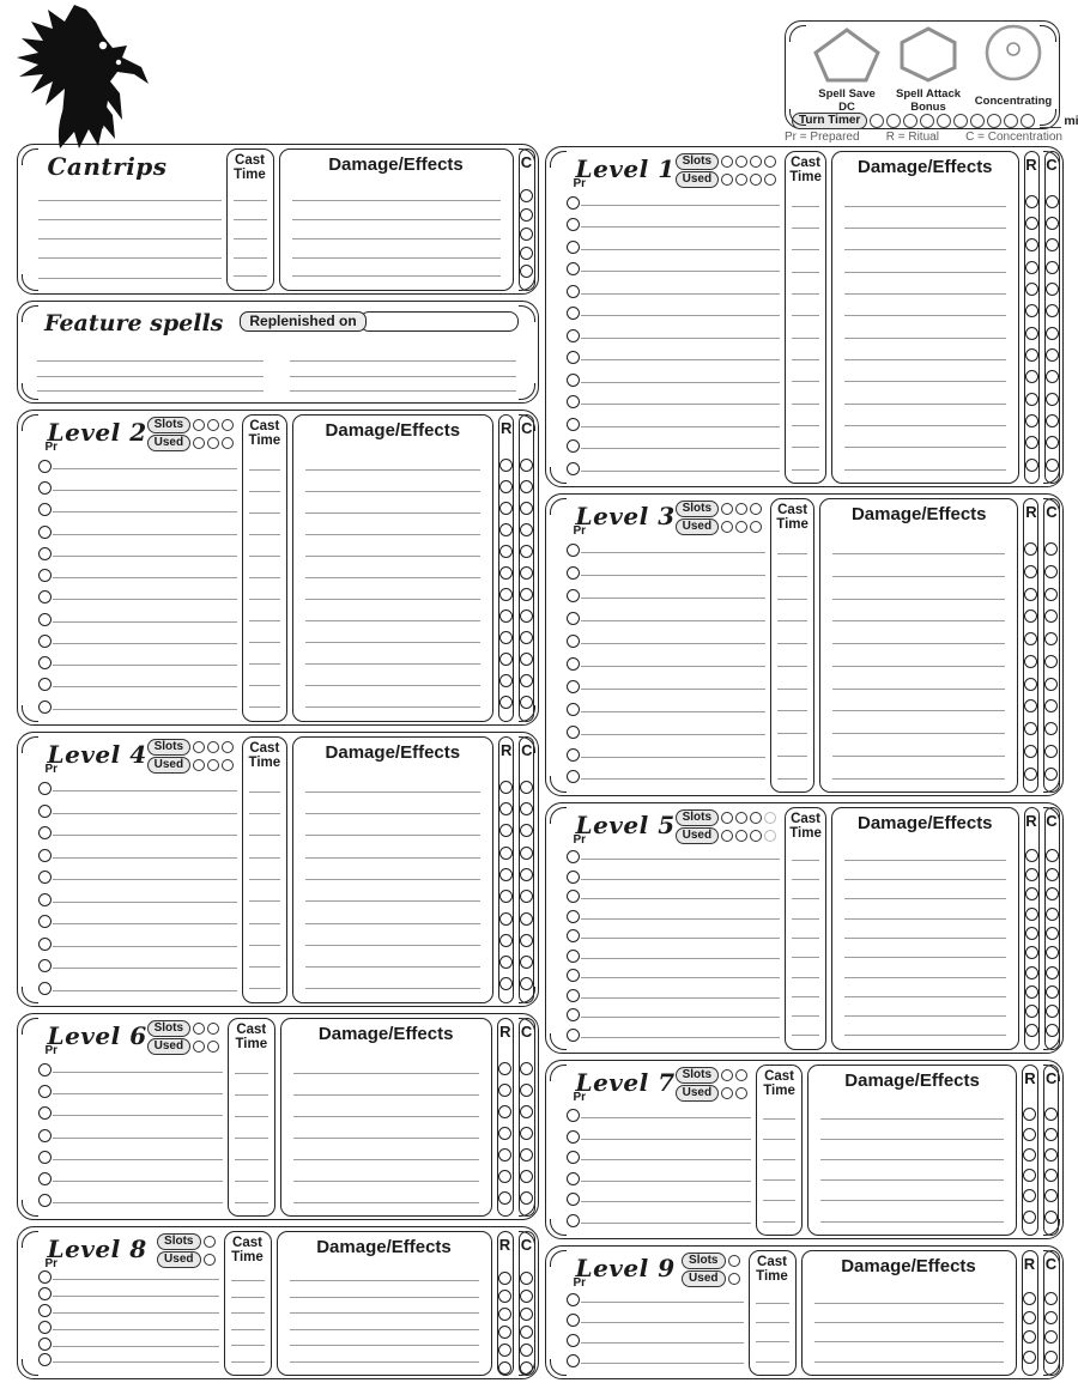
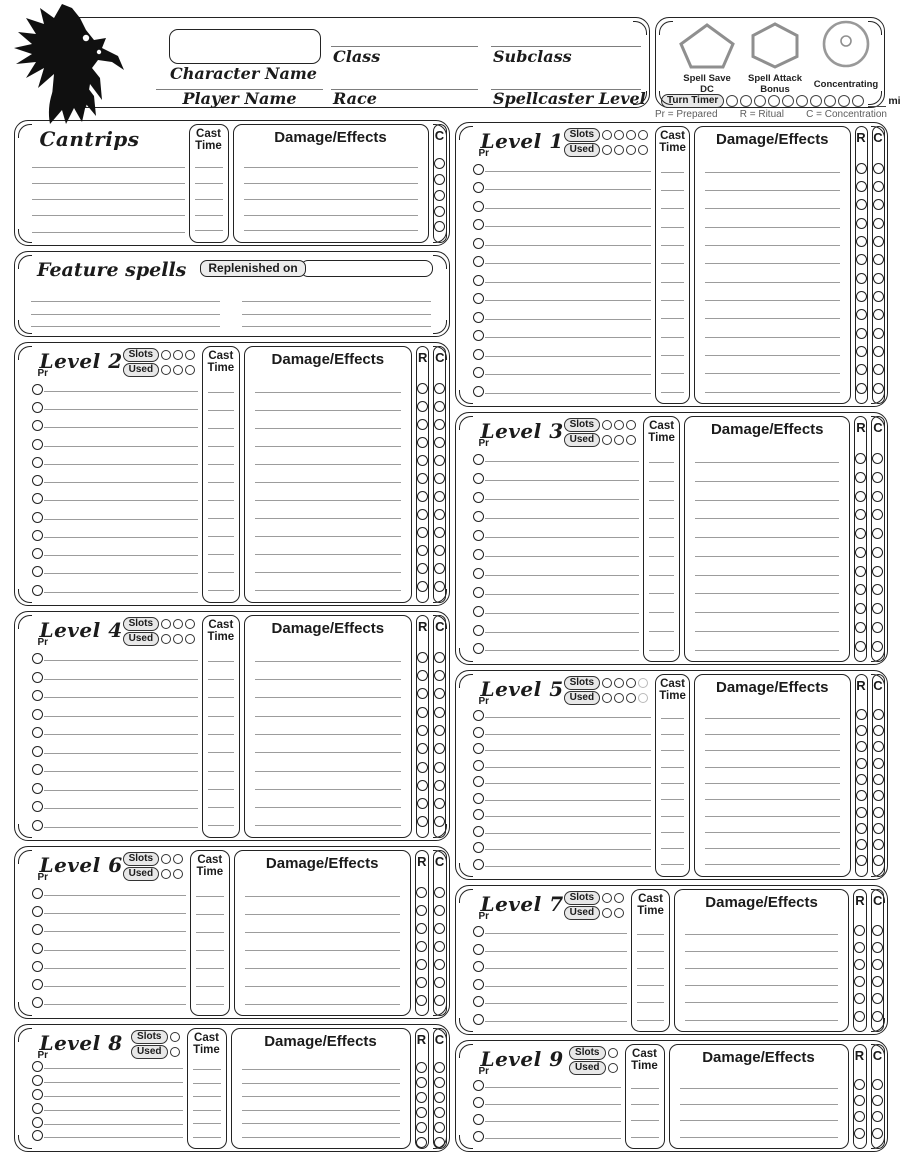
+ Character Name
+ Player Name
+ Class
+ Race
+ Subclass
+ Spellcaster Level
  Spell Save
  DC
  Spell Attack
  Bonus
  Concentrating
  Turn Timer
  Pr = Prepared
  R = Ritual
  C = Concentration
  Cantrips
  Cast
  Time
  Damage/Effects
  C
  Feature spells
  Replenished on
  Level 2
  Slots
  Used
  Pr
  Cast
  Time
  Damage/Effects
  R
  C
  Level 4
  Slots
  Used
  Pr
  Cast
  Time
  Damage/Effects
  R
  C
  Level 6
  Slots
  Used
  Pr
  Cast
  Time
  Damage/Effects
  R
  C
  Level 8
  Slots
  Used
  Pr
  Cast
  Time
  Damage/Effects
  R
  C
  Level 1
  Slots
  Used
  Pr
  Cast
  Time
  Damage/Effects
  R
  C
  Level 3
  Slots
  Used
  Pr
  Cast
  Time
  Damage/Effects
  R
  C
  Level 5
  Slots
  Used
  Pr
  Cast
  Time
  Damage/Effects
  R
  C
  Level 7
  Slots
  Used
  Pr
  Cast
  Time
  Damage/Effects
  R
  C
  Level 9
  Slots
  Used
  Pr
  Cast
  Time
  Damage/Effects
  R
  C
